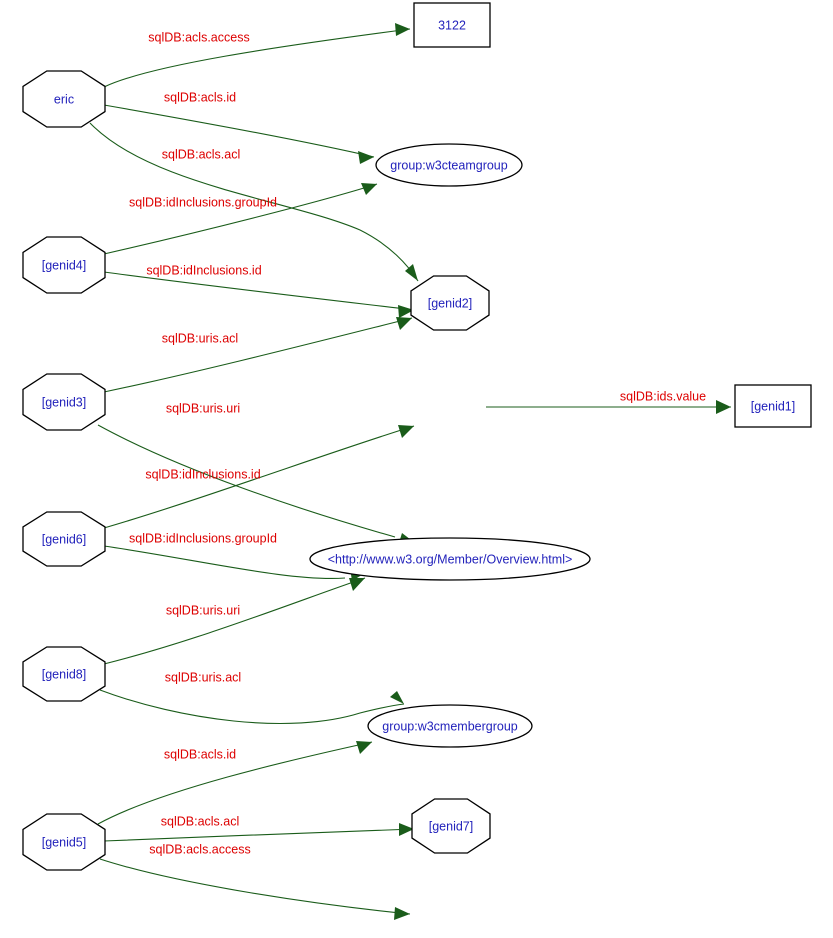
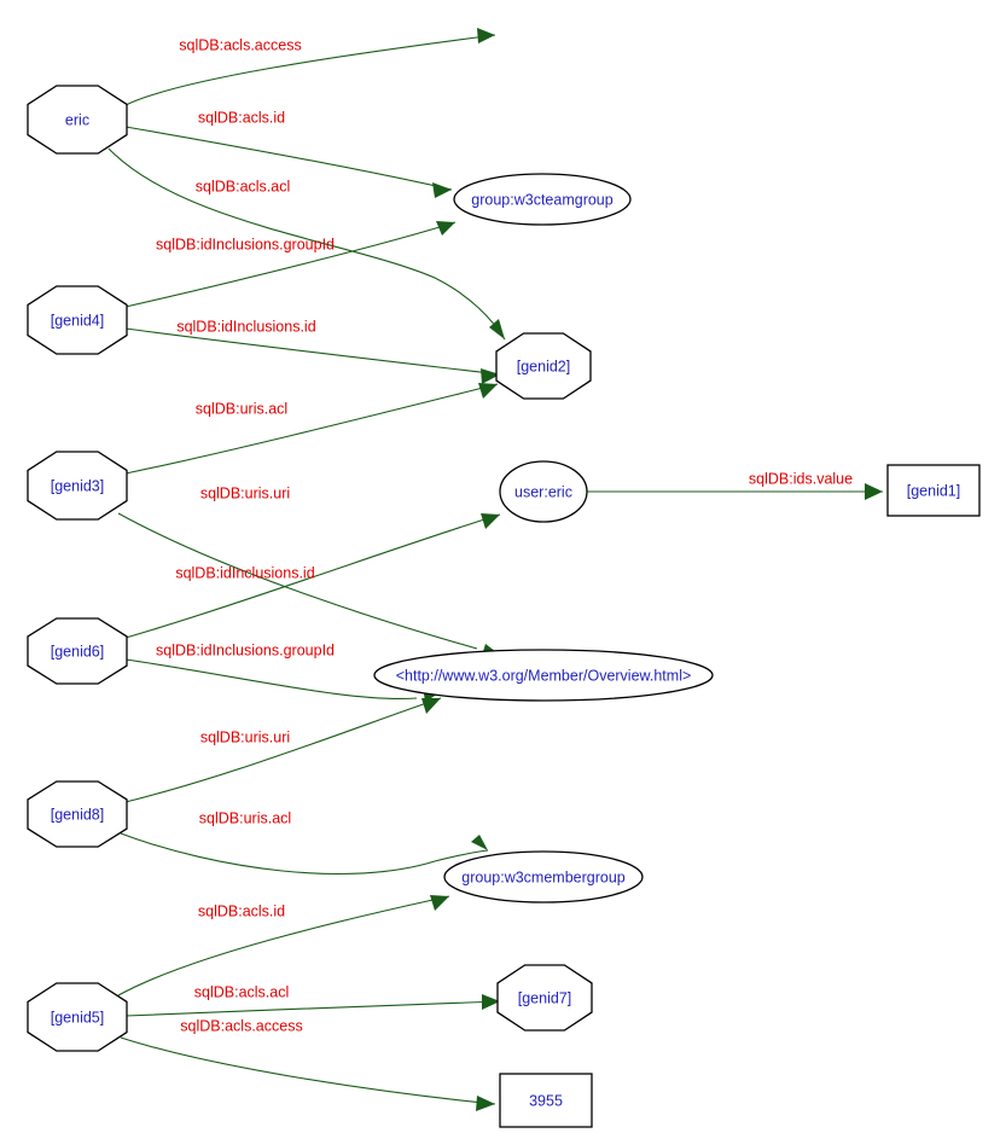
  eric
- 3122
  group:w3cteamgroup
  [genid4]
  [genid2]
  [genid3]
+ user:eric
  [genid1]
  [genid6]
  <http://www.w3.org/Member/Overview.html>
  [genid8]
  group:w3cmembergroup
  [genid5]
  [genid7]
+ 3955
  sqlDB:acls.access
  sqlDB:acls.id
  sqlDB:acls.acl
  sqlDB:idInclusions.groupId
  sqlDB:idInclusions.id
  sqlDB:uris.acl
  sqlDB:uris.uri
  sqlDB:idInclusions.id
  sqlDB:idInclusions.groupId
  sqlDB:uris.uri
  sqlDB:uris.acl
  sqlDB:acls.id
  sqlDB:acls.acl
  sqlDB:acls.access
  sqlDB:ids.value
